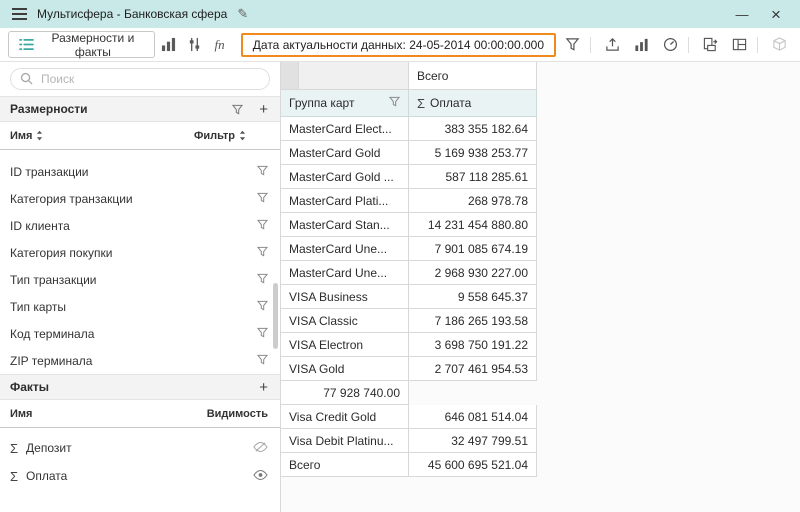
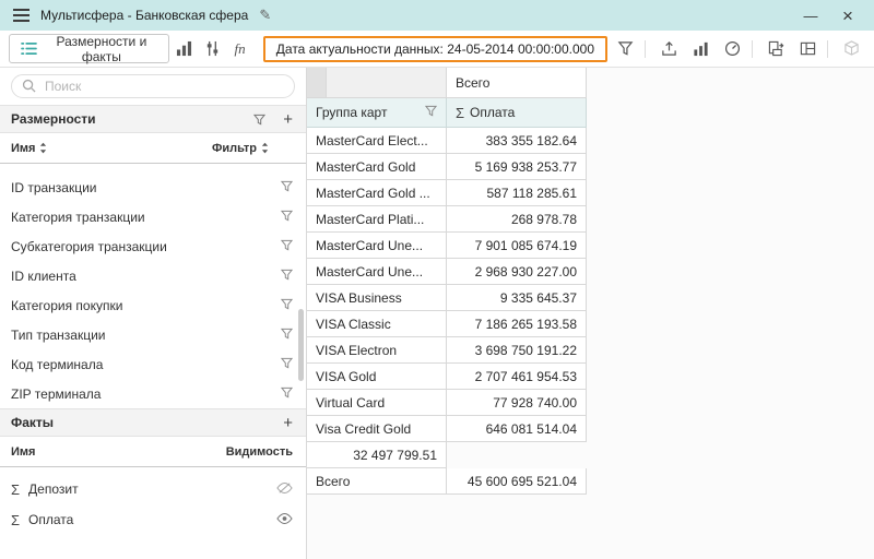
  Мультисфера - Банковская сфера
  ✎
  —
  ×
  Размерности и факты
  fn
  Дата актуальности данных: 24-05-2014 00:00:00.000
  Поиск
  Размерности
  +
  Имя
  Фильтр
  ID транзакции
  Категория транзакции
+ Субкатегория транзакции
  ID клиента
  Категория покупки
  Тип транзакции
- Тип карты
  Код терминала
  ZIP терминала
  Факты
  +
  Имя
  Видимость
  Σ
  Депозит
  Σ
  Оплата
  Всего
  Группа карт
  Σ
  Оплата
  MasterCard Elect...
  383 355 182.64
  MasterCard Gold
  5 169 938 253.77
  MasterCard Gold ...
  587 118 285.61
  MasterCard Plati...
  268 978.78
- MasterCard Stan...
- 14 231 454 880.80
  MasterCard Une...
  7 901 085 674.19
  MasterCard Une...
  2 968 930 227.00
  VISA Business
- 9 558 645.37
+ 9 335 645.37
  VISA Classic
  7 186 265 193.58
  VISA Electron
  3 698 750 191.22
  VISA Gold
  2 707 461 954.53
+ Virtual Card
  77 928 740.00
  Visa Credit Gold
  646 081 514.04
- Visa Debit Platinu...
  32 497 799.51
  Всего
  45 600 695 521.04
